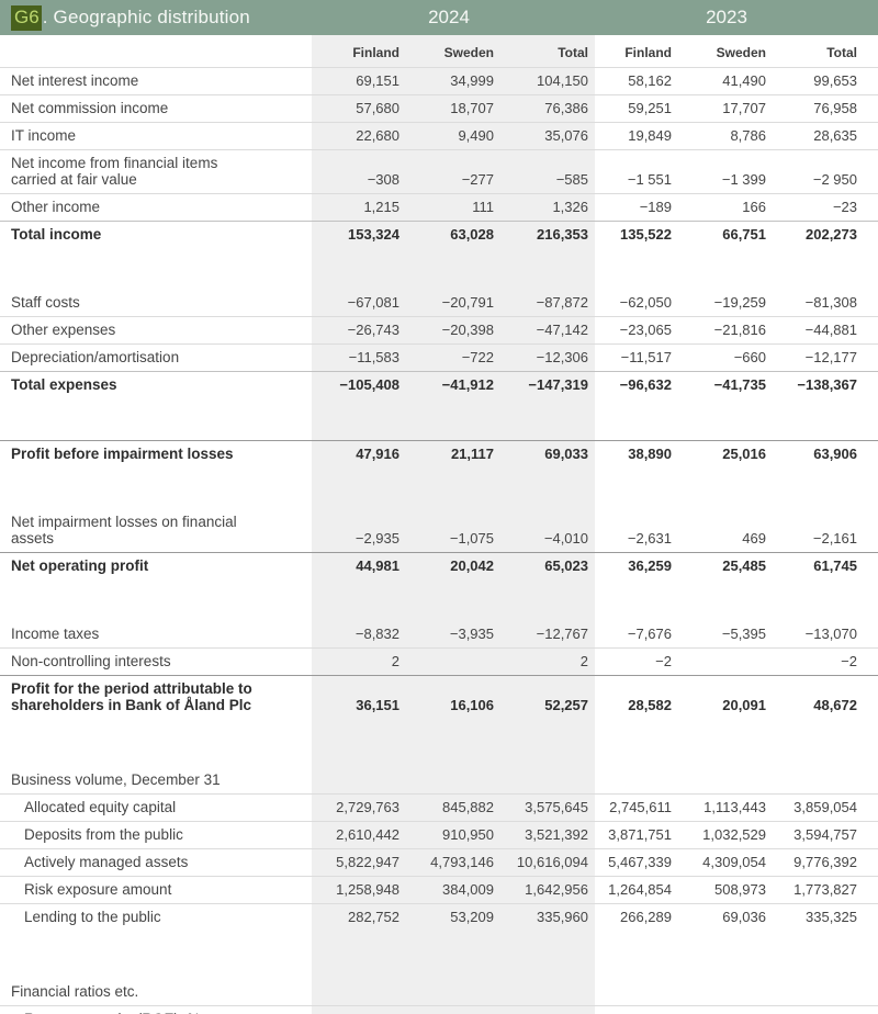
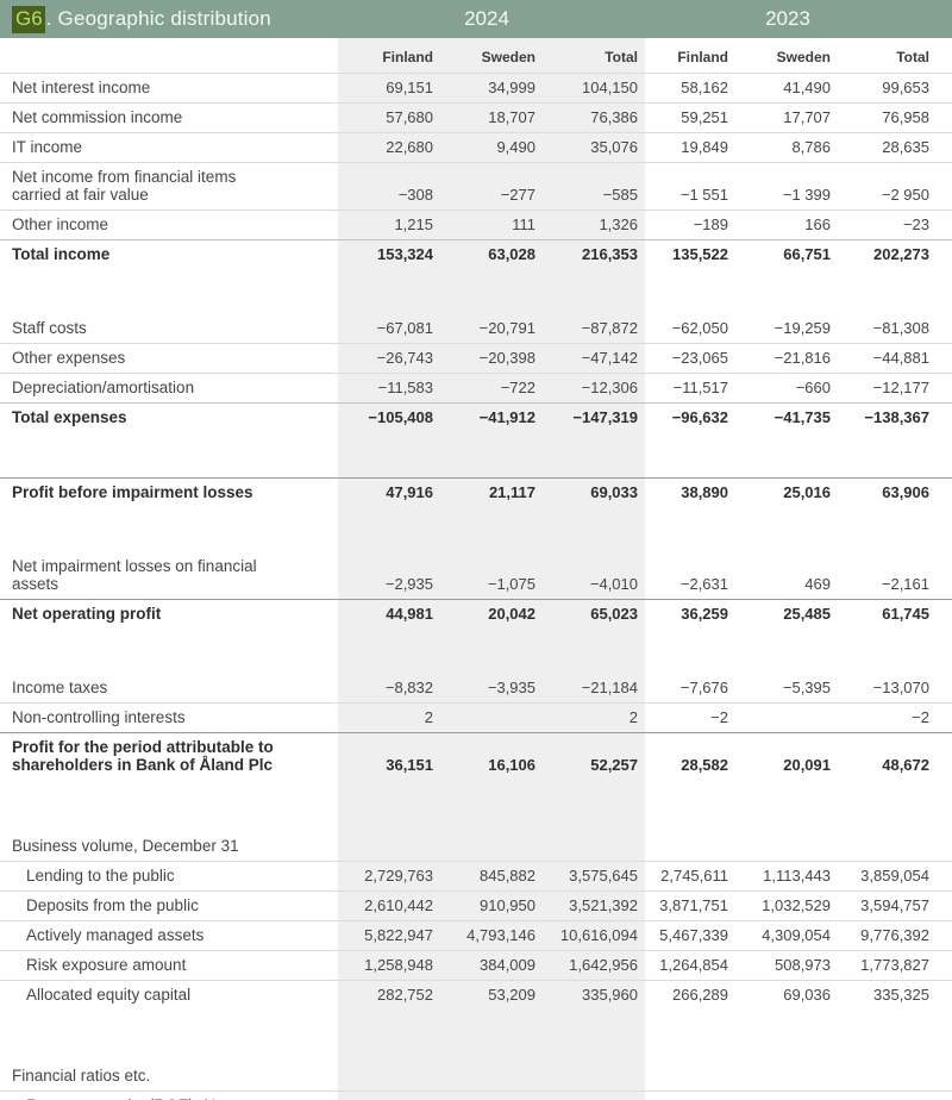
  G6
  . Geographic distribution
  2024
  2023
  	Finland	Sweden	Total	Finland	Sweden	Total
  Net interest income	69,151	34,999	104,150	58,162	41,490	99,653
  Net commission income	57,680	18,707	76,386	59,251	17,707	76,958
  IT income	22,680	9,490	35,076	19,849	8,786	28,635
  Net income from financial items carried at fair value	−308	−277	−585	−1 551	−1 399	−2 950
  Other income	1,215	111	1,326	−189	166	−23
  Total income	153,324	63,028	216,353	135,522	66,751	202,273
  Staff costs	−67,081	−20,791	−87,872	−62,050	−19,259	−81,308
  Other expenses	−26,743	−20,398	−47,142	−23,065	−21,816	−44,881
  Depreciation/amortisation	−11,583	−722	−12,306	−11,517	−660	−12,177
  Total expenses	−105,408	−41,912	−147,319	−96,632	−41,735	−138,367
  Profit before impairment losses	47,916	21,117	69,033	38,890	25,016	63,906
  Net impairment losses on financial assets	−2,935	−1,075	−4,010	−2,631	469	−2,161
  Net operating profit	44,981	20,042	65,023	36,259	25,485	61,745
- Income taxes	−8,832	−3,935	−12,767	−7,676	−5,395	−13,070
+ Income taxes	−8,832	−3,935	−21,184	−7,676	−5,395	−13,070
  Non-controlling interests	2		2	−2		−2
  Profit for the period attributable to shareholders in Bank of Åland Plc	36,151	16,106	52,257	28,582	20,091	48,672
  Business volume, December 31
- Allocated equity capital	2,729,763	845,882	3,575,645	2,745,611	1,113,443	3,859,054
+ Lending to the public	2,729,763	845,882	3,575,645	2,745,611	1,113,443	3,859,054
  Deposits from the public	2,610,442	910,950	3,521,392	3,871,751	1,032,529	3,594,757
  Actively managed assets	5,822,947	4,793,146	10,616,094	5,467,339	4,309,054	9,776,392
  Risk exposure amount	1,258,948	384,009	1,642,956	1,264,854	508,973	1,773,827
- Lending to the public	282,752	53,209	335,960	266,289	69,036	335,325
+ Allocated equity capital	282,752	53,209	335,960	266,289	69,036	335,325
  Financial ratios etc.
